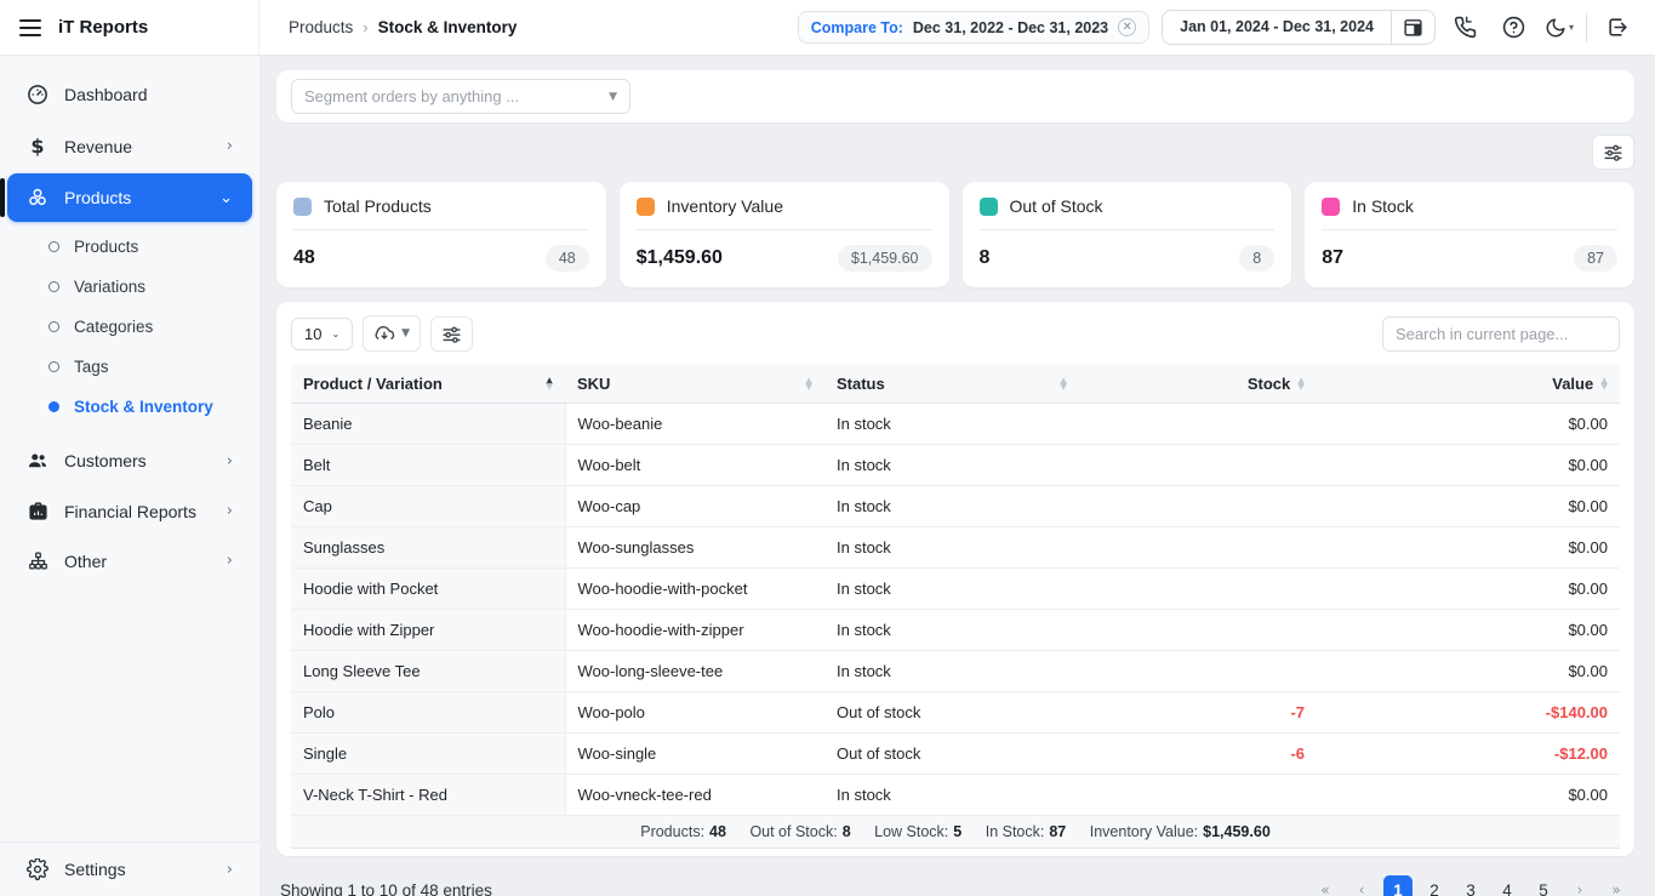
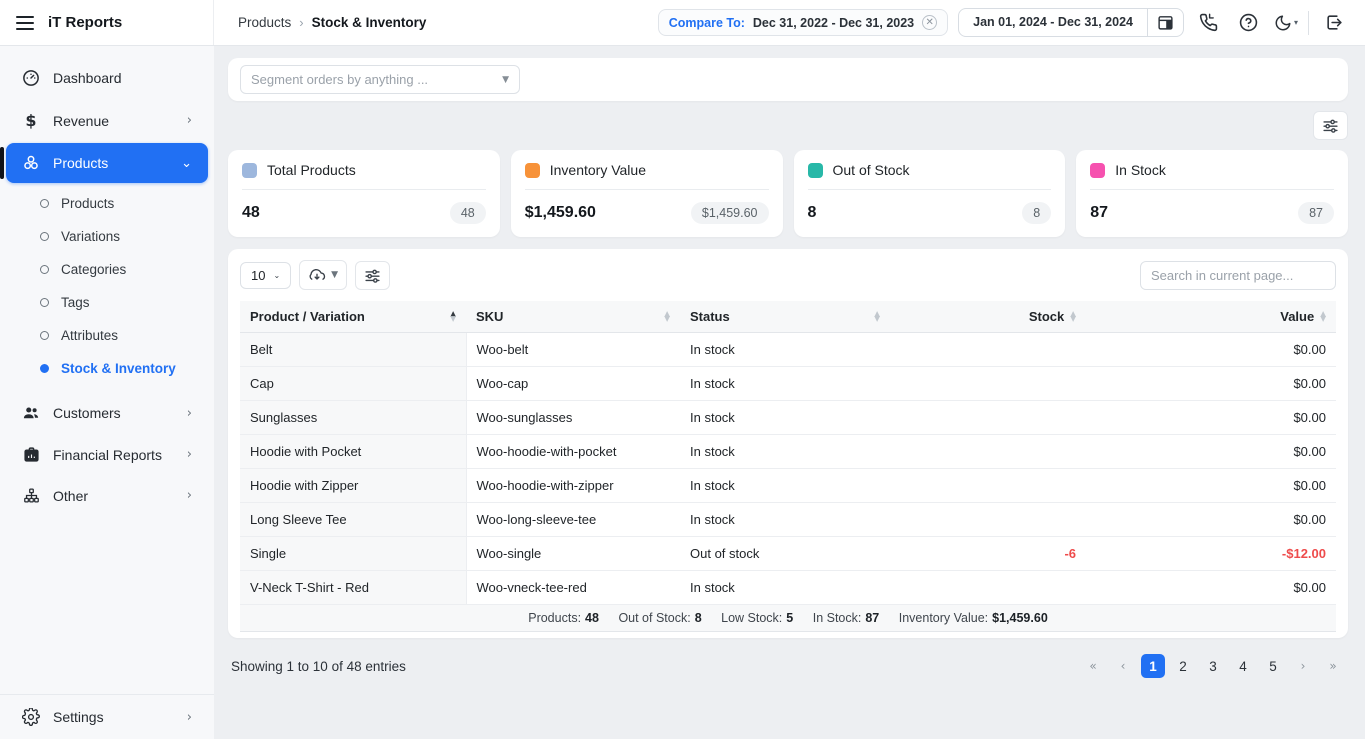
  iT Reports
  Products
  ›
  Stock & Inventory
  Compare To:
  Dec 31, 2022 - Dec 31, 2023
  ✕
  Jan 01, 2024 - Dec 31, 2024
  ▾
  Dashboard
  $
  Revenue
  ›
  Products
  ⌄
  Products
  Variations
  Categories
  Tags
+ Attributes
  Stock & Inventory
  Customers
  ›
  Financial Reports
  ›
  Other
  ›
  Settings
  ›
  Segment orders by anything ...
  ▼
  Total Products
  48
  48
  Inventory Value
  $1,459.60
  $1,459.60
  Out of Stock
  8
  8
  In Stock
  87
  87
  10
  ⌄
  ▼
  Search in current page...
  Product / Variation ▲▼	SKU ▲▼	Status ▲▼	Stock ▲▼	Value ▲▼
- Beanie	Woo-beanie	In stock		$0.00
  Belt	Woo-belt	In stock		$0.00
  Cap	Woo-cap	In stock		$0.00
  Sunglasses	Woo-sunglasses	In stock		$0.00
  Hoodie with Pocket	Woo-hoodie-with-pocket	In stock		$0.00
  Hoodie with Zipper	Woo-hoodie-with-zipper	In stock		$0.00
  Long Sleeve Tee	Woo-long-sleeve-tee	In stock		$0.00
- Polo	Woo-polo	Out of stock	-7	-$140.00
  Single	Woo-single	Out of stock	-6	-$12.00
  V-Neck T-Shirt - Red	Woo-vneck-tee-red	In stock		$0.00
  Products: 48 Out of Stock: 8 Low Stock: 5 In Stock: 87 Inventory Value: $1,459.60
  Showing 1 to 10 of 48 entries
  «
  ‹
  1
  2
  3
  4
  5
  ›
  »
